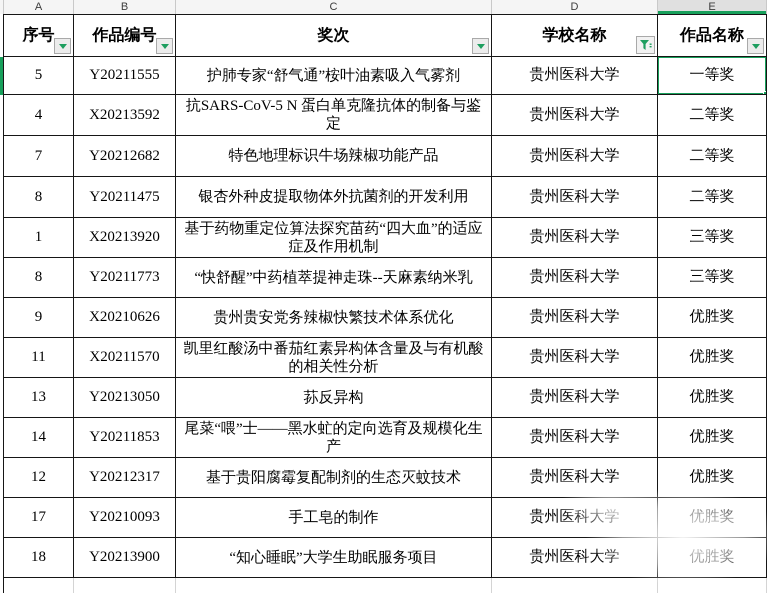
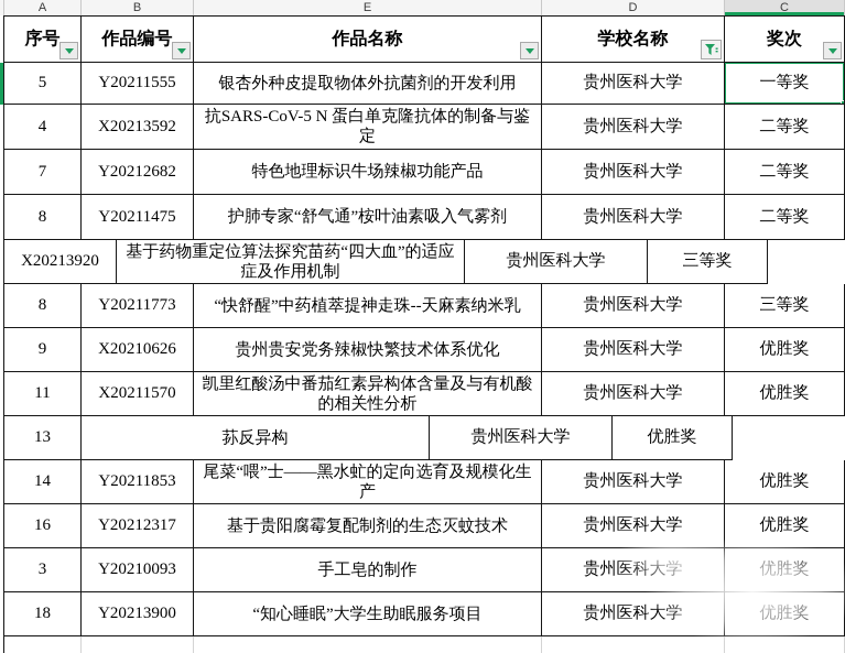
  A
  B
- C
+ E
  D
- E
+ C
  序号
  作品编号
- 奖次
+ 作品名称
  学校名称
- 作品名称
+ 奖次
  5
  Y20211555
- 护肺专家“舒气通”桉叶油素吸入气雾剂
+ 银杏外种皮提取物体外抗菌剂的开发利用
  贵州医科大学
  一等奖
  4
  X20213592
  抗SARS-CoV-5 N 蛋白单克隆抗体的制备与鉴定
  贵州医科大学
  二等奖
  7
  Y20212682
  特色地理标识牛场辣椒功能产品
  贵州医科大学
  二等奖
  8
  Y20211475
- 银杏外种皮提取物体外抗菌剂的开发利用
+ 护肺专家“舒气通”桉叶油素吸入气雾剂
  贵州医科大学
  二等奖
- 1
  X20213920
  基于药物重定位算法探究苗药“四大血”的适应症及作用机制
  贵州医科大学
  三等奖
  8
  Y20211773
  “快舒醒”中药植萃提神走珠--天麻素纳米乳
  贵州医科大学
  三等奖
  9
  X20210626
  贵州贵安党务辣椒快繁技术体系优化
  贵州医科大学
  优胜奖
  11
  X20211570
  凯里红酸汤中番茄红素异构体含量及与有机酸的相关性分析
  贵州医科大学
  优胜奖
  13
- Y20213050
  荪反异构
  贵州医科大学
  优胜奖
  14
  Y20211853
  尾菜“喂”士——黑水虻的定向选育及规模化生产
  贵州医科大学
  优胜奖
- 12
+ 16
  Y20212317
  基于贵阳腐霉复配制剂的生态灭蚊技术
- 17
+ 3
  Y20210093
  手工皂的制作
  18
  Y20213900
  “知心睡眠”大学生助眠服务项目
